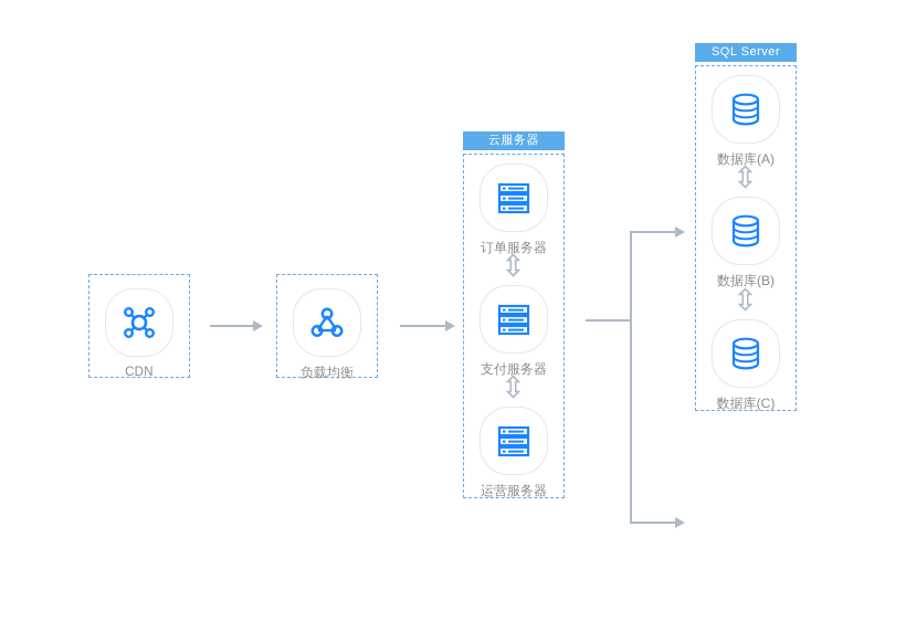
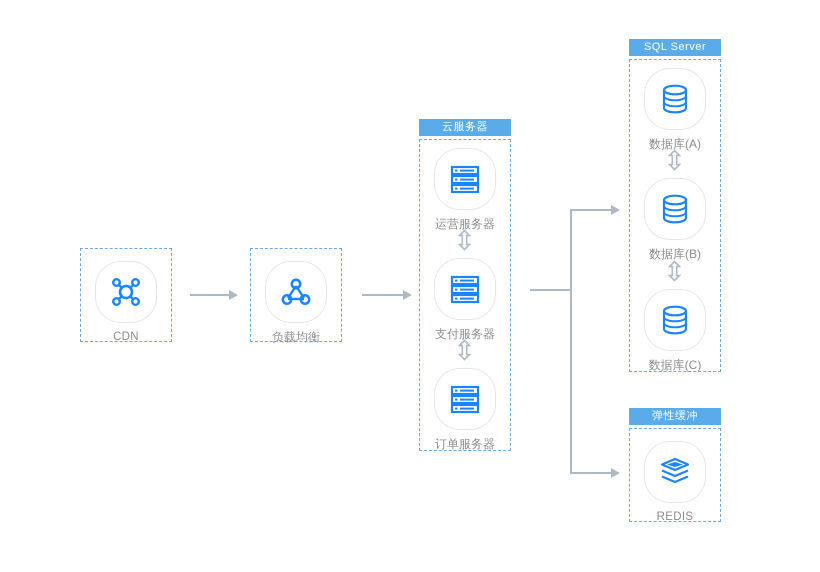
  CDN
  负载均衡
  云服务器
- 订单服务器
+ 运营服务器
  支付服务器
- 运营服务器
+ 订单服务器
  SQL Server
  数据库(A)
  数据库(B)
  数据库(C)
+ 弹性缓冲
+ REDIS
